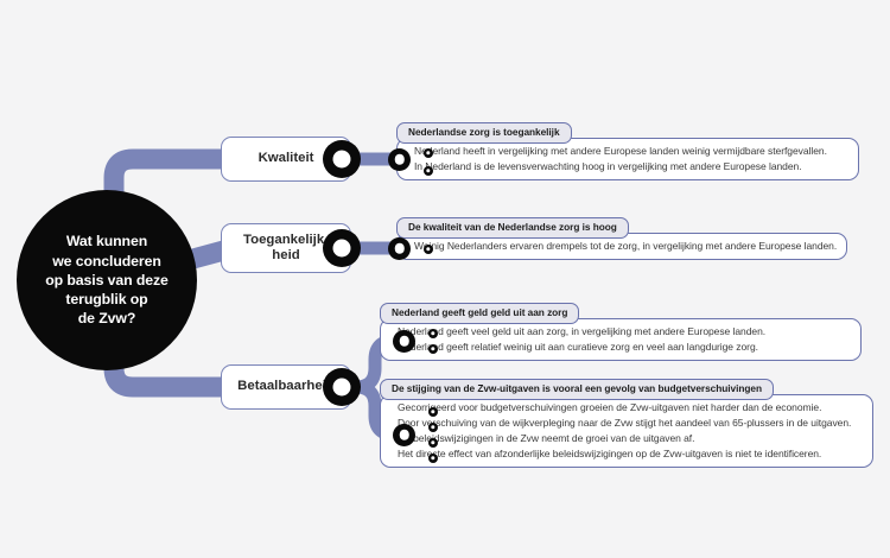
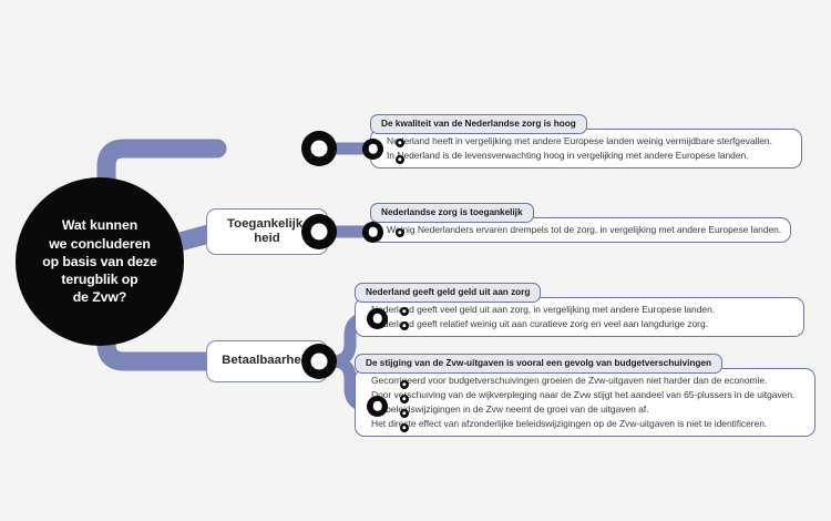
  Wat kunnen
  we concluderen
  op basis van deze
  terugblik op
  de Zvw?
- Kwaliteit
- Nederlandse zorg is toegankelijk
+ De kwaliteit van de Nederlandse zorg is hoog
  Nerland heeft in vergelijking met andere Europese landen weinig vermijdbare sterfgevallen.
  Inederland is de levensverwachting hoog in vergelijking met andere Europese landen.
  Toegankelijk
  heid
- De kwaliteit van de Nederlandse zorg is hoog
+ Nederlandse zorg is toegankelijk
  Wnig Nederlanders ervaren drempels tot de zorg, in vergelijking met andere Europese landen.
  Betaalbaarhe
  Nederland geeft geld geld uit aan zorg
  derld geeft veel geld uit aan zorg, in vergelijking met andere Europese landen.
  erld geeft relatief weinig uit aan curatieve zorg en veel aan langdurige zorg.
  De stijging van de Zvw-uitgaven is vooral een gevolg van budgetverschuivingen
  Gecorrieerd voor budgetverschuivingen groeien de Zvw-uitgaven niet harder dan de economie.
  Door vschuiving van de wijkverpleging naar de Zvw stijgt het aandeel van 65-plussers in de uitgaven.
  beldswijzigingen in de Zvw neemt de groei van de uitgaven af.
  Het dirte effect van afzonderlijke beleidswijzigingen op de Zvw-uitgaven is niet te identificeren.
